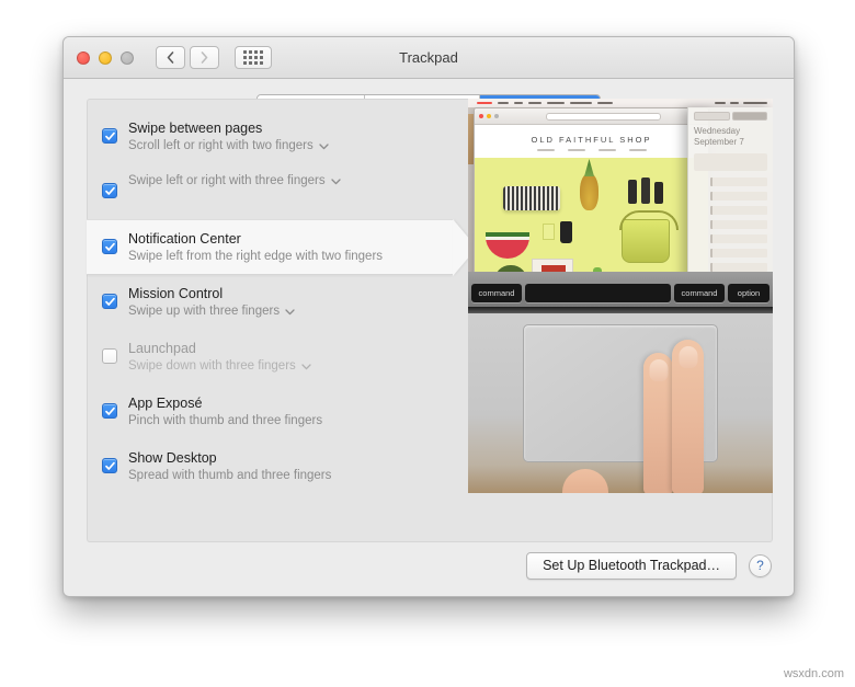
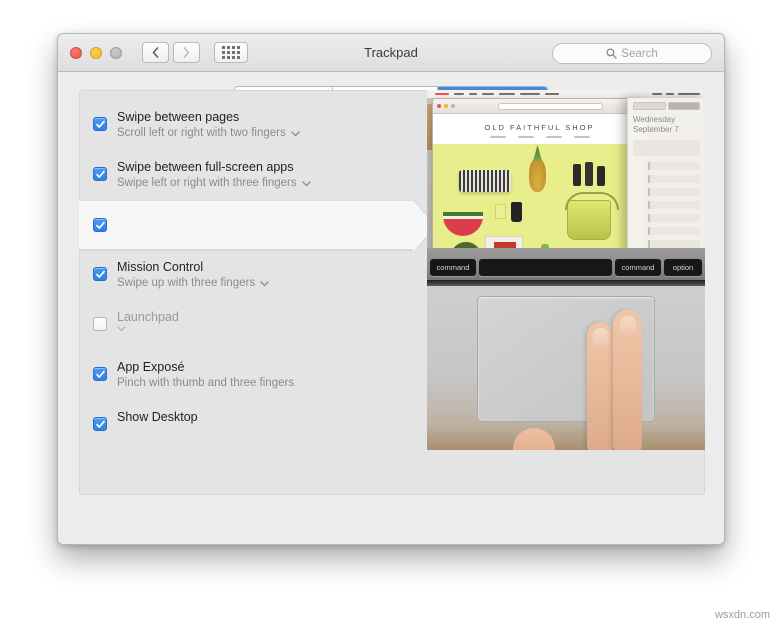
  Trackpad
+ Search
  Swipe between pages
  Scroll left or right with two fingers
+ Swipe between full-screen apps
  Swipe left or right with three fingers
- Notification Center
- Swipe left from the right edge with two fingers
  Mission Control
  Swipe up with three fingers
  Launchpad
- Swipe down with three fingers
  App Exposé
  Pinch with thumb and three fingers
  Show Desktop
- Spread with thumb and three fingers
  OLD FAITHFUL SHOP
  Wednesday
  September 7
  command
  command
  option
- Set Up Bluetooth Trackpad…
- ?
  wsxdn.com
